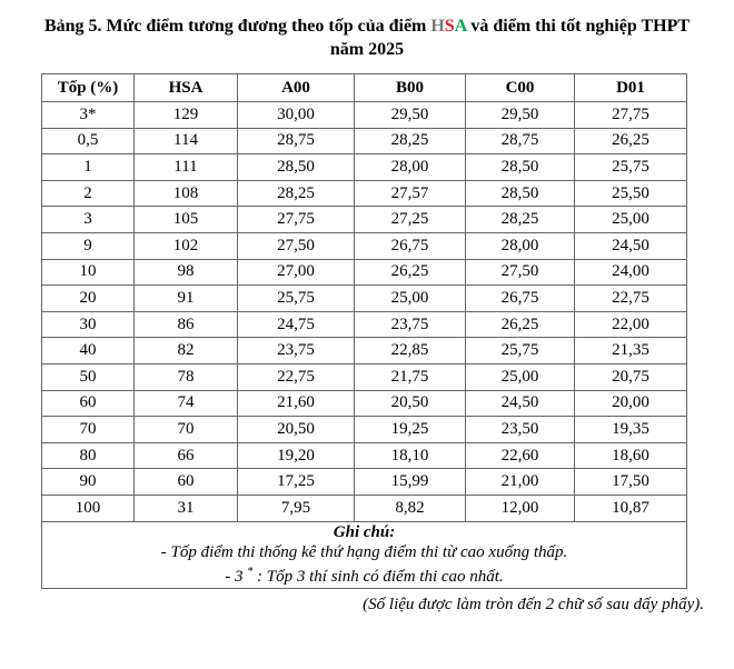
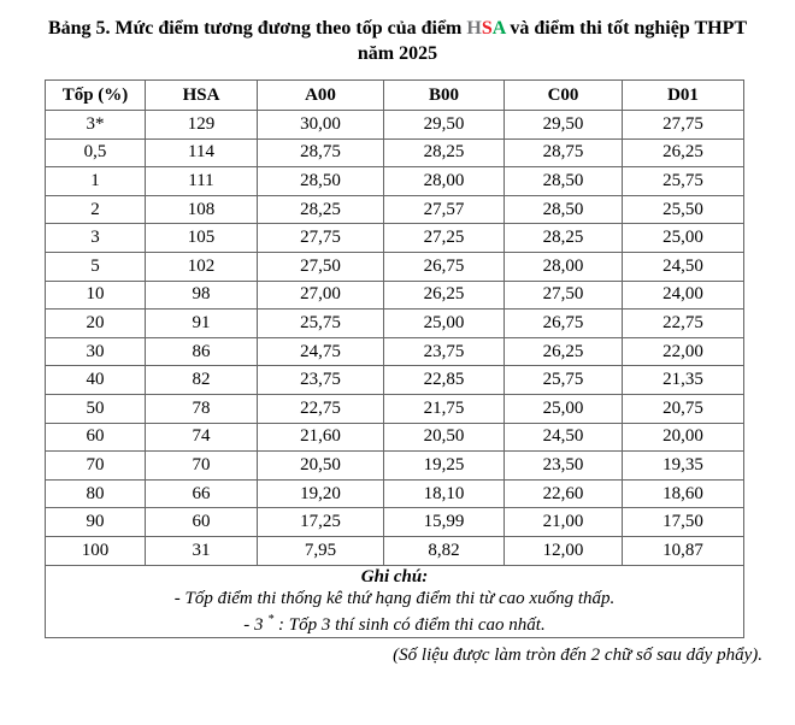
  Bảng 5. Mức điểm tương đương theo tốp của điểm HSA và điểm thi tốt nghiệp THPT
  năm 2025
  Tốp (%)	HSA	A00	B00	C00	D01
  3*	129	30,00	29,50	29,50	27,75
  0,5	114	28,75	28,25	28,75	26,25
  1	111	28,50	28,00	28,50	25,75
  2	108	28,25	27,57	28,50	25,50
  3	105	27,75	27,25	28,25	25,00
- 9	102	27,50	26,75	28,00	24,50
+ 5	102	27,50	26,75	28,00	24,50
  10	98	27,00	26,25	27,50	24,00
  20	91	25,75	25,00	26,75	22,75
  30	86	24,75	23,75	26,25	22,00
  40	82	23,75	22,85	25,75	21,35
  50	78	22,75	21,75	25,00	20,75
  60	74	21,60	20,50	24,50	20,00
  70	70	20,50	19,25	23,50	19,35
  80	66	19,20	18,10	22,60	18,60
  90	60	17,25	15,99	21,00	17,50
  100	31	7,95	8,82	12,00	10,87
  Ghi chú: - Tốp điểm thi thống kê thứ hạng điểm thi từ cao xuống thấp. - 3 * : Tốp 3 thí sinh có điểm thi cao nhất.
  (Số liệu được làm tròn đến 2 chữ số sau dấy phẩy).
